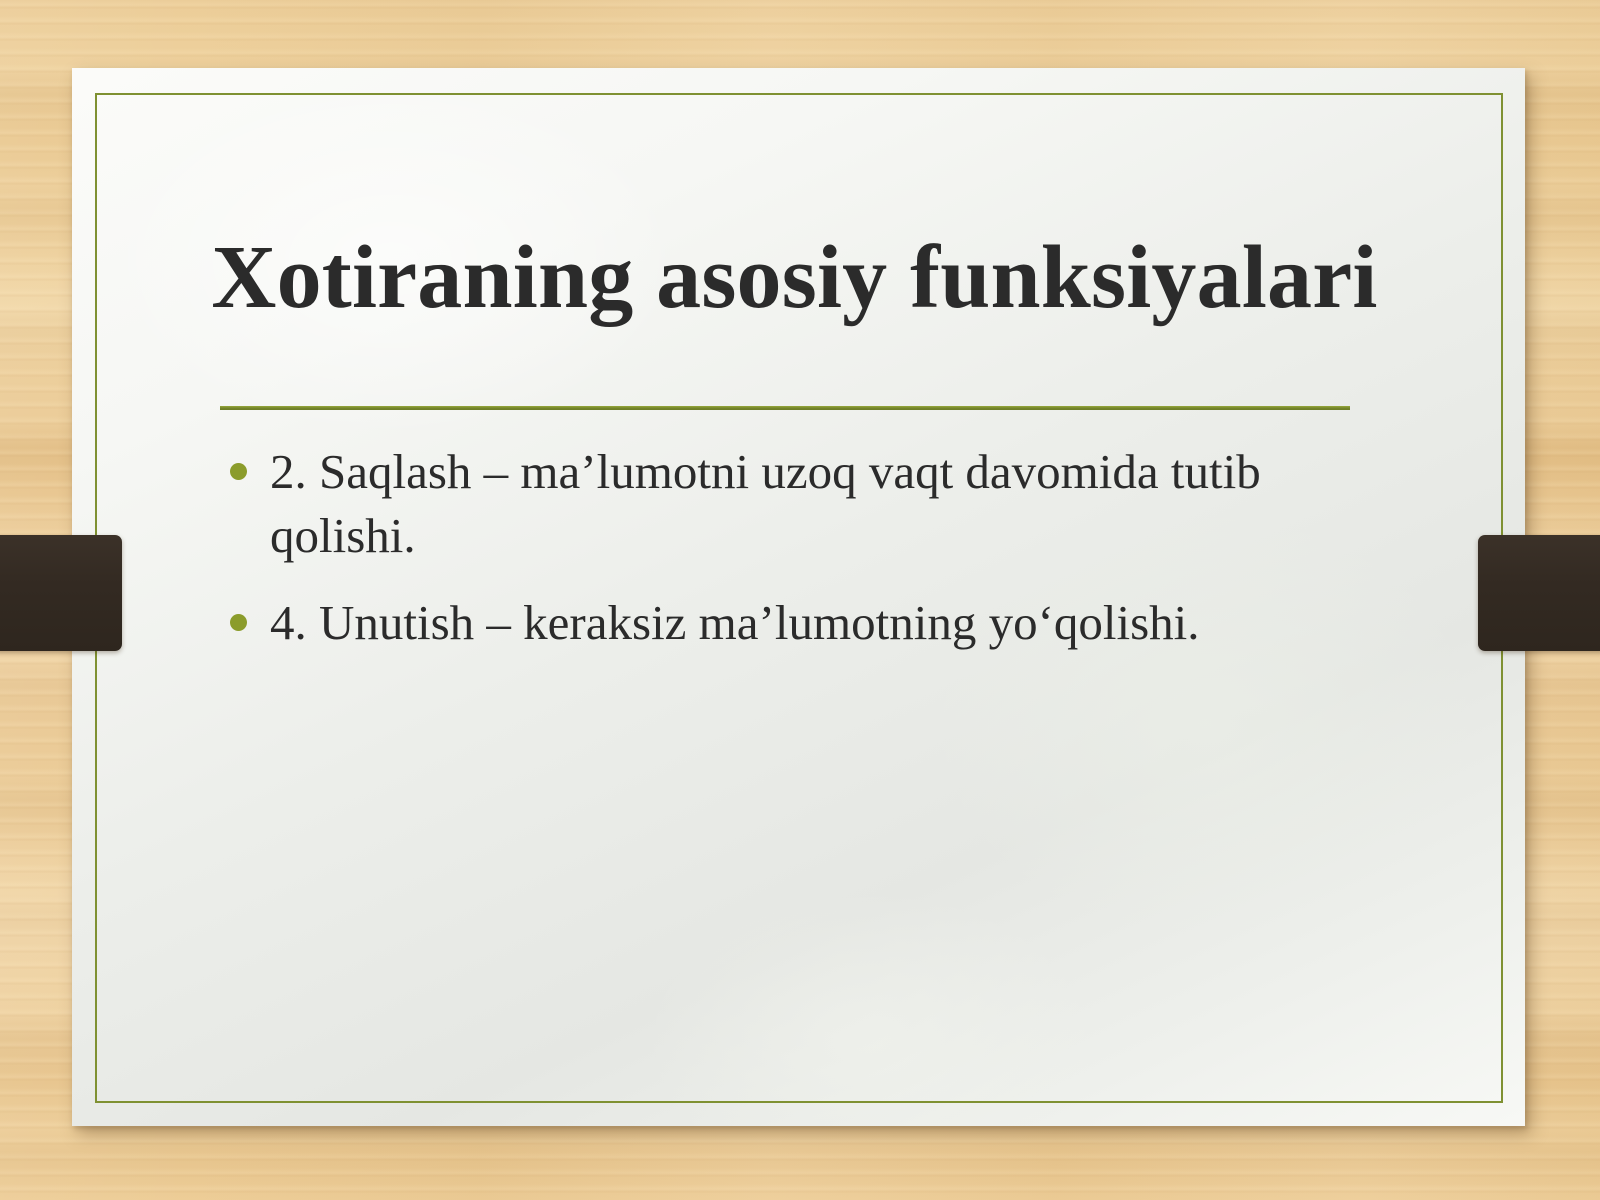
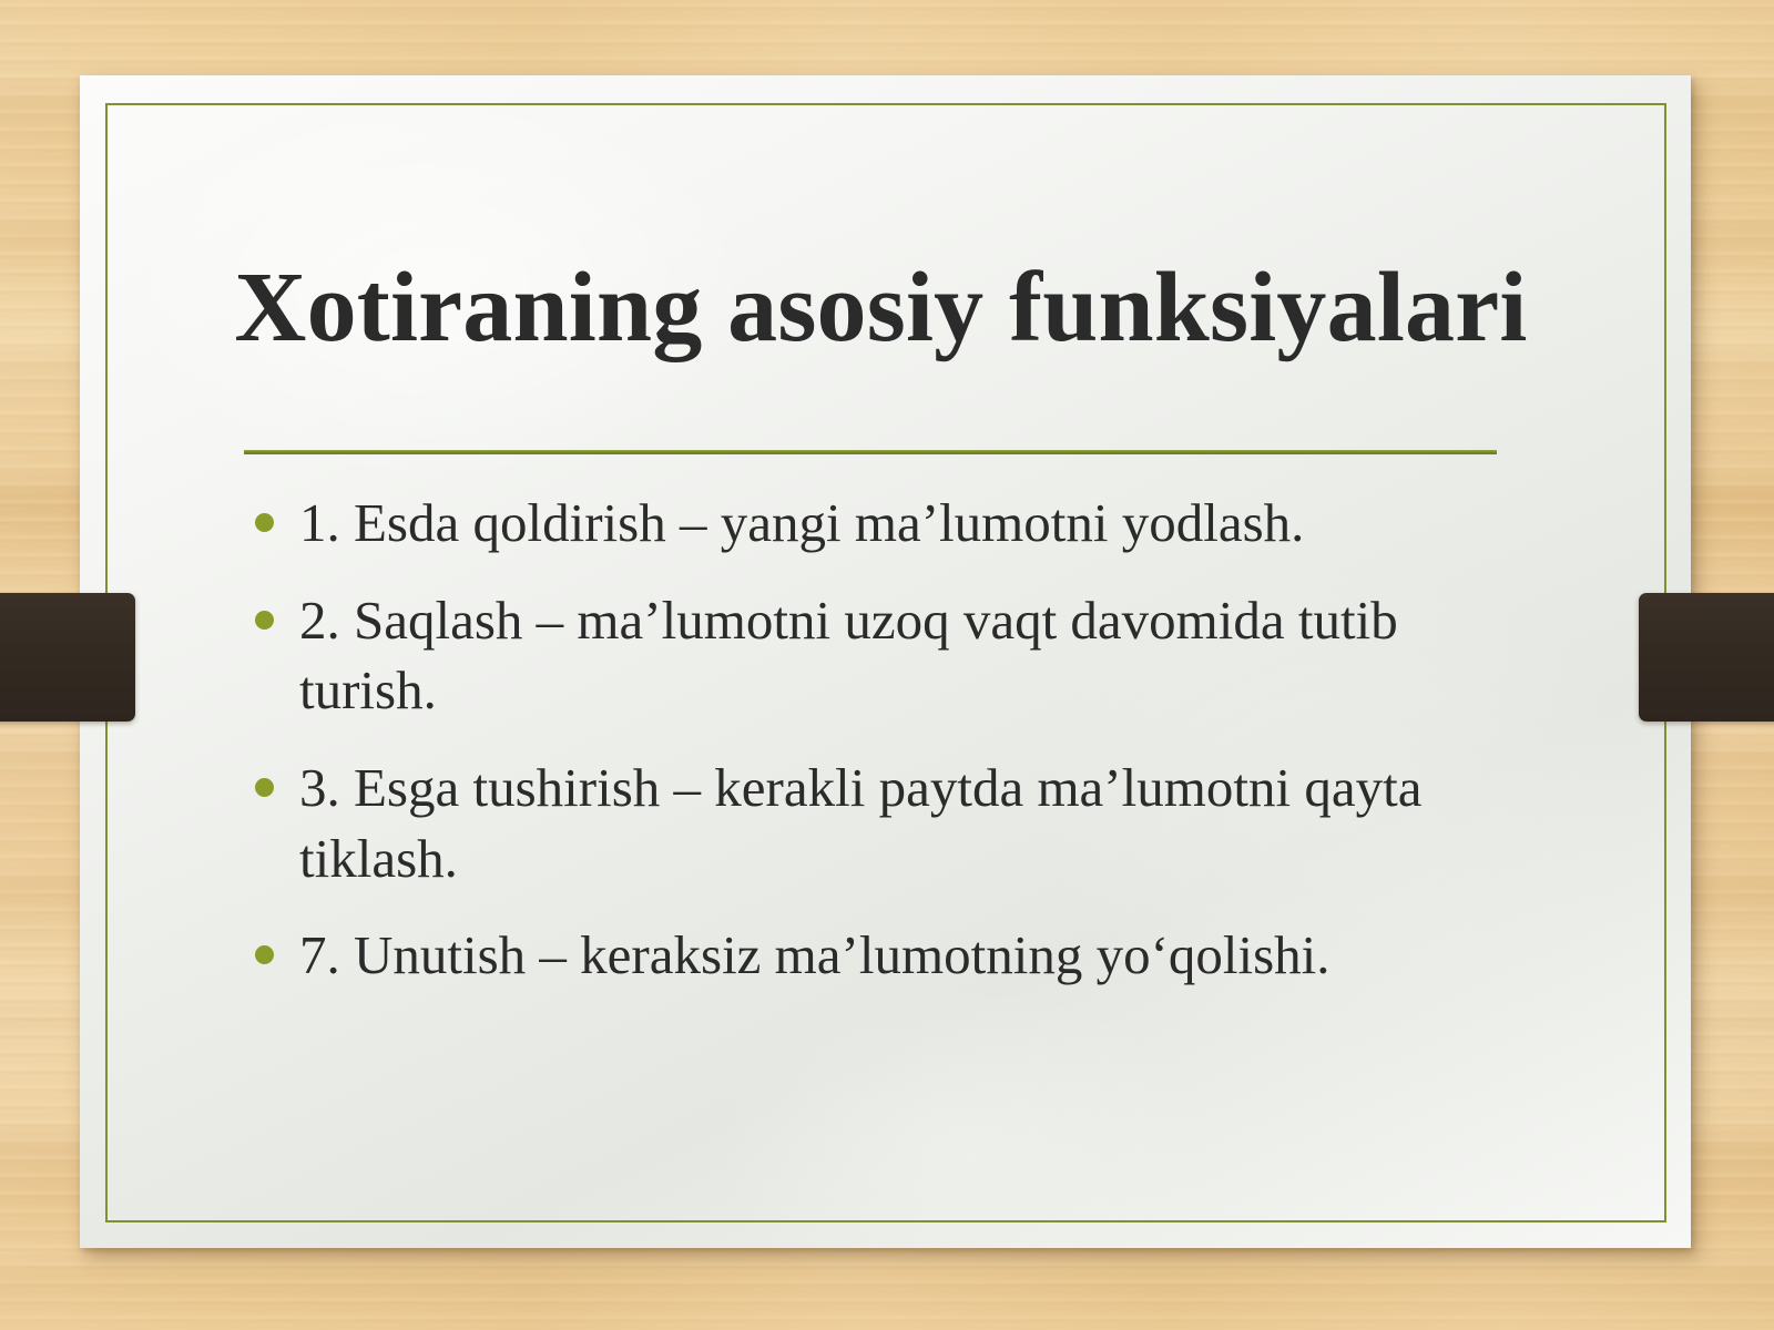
  Xotiraning asosiy funksiyalari
+ 1. Esda qoldirish – yangi ma’lumotni yodlash.
- 2. Saqlash – ma’lumotni uzoq vaqt davomida tutib qolishi.
+ 2. Saqlash – ma’lumotni uzoq vaqt davomida tutib turish.
+ 3. Esga tushirish – kerakli paytda ma’lumotni qayta tiklash.
- 4. Unutish – keraksiz ma’lumotning yo‘qolishi.
+ 7. Unutish – keraksiz ma’lumotning yo‘qolishi.
